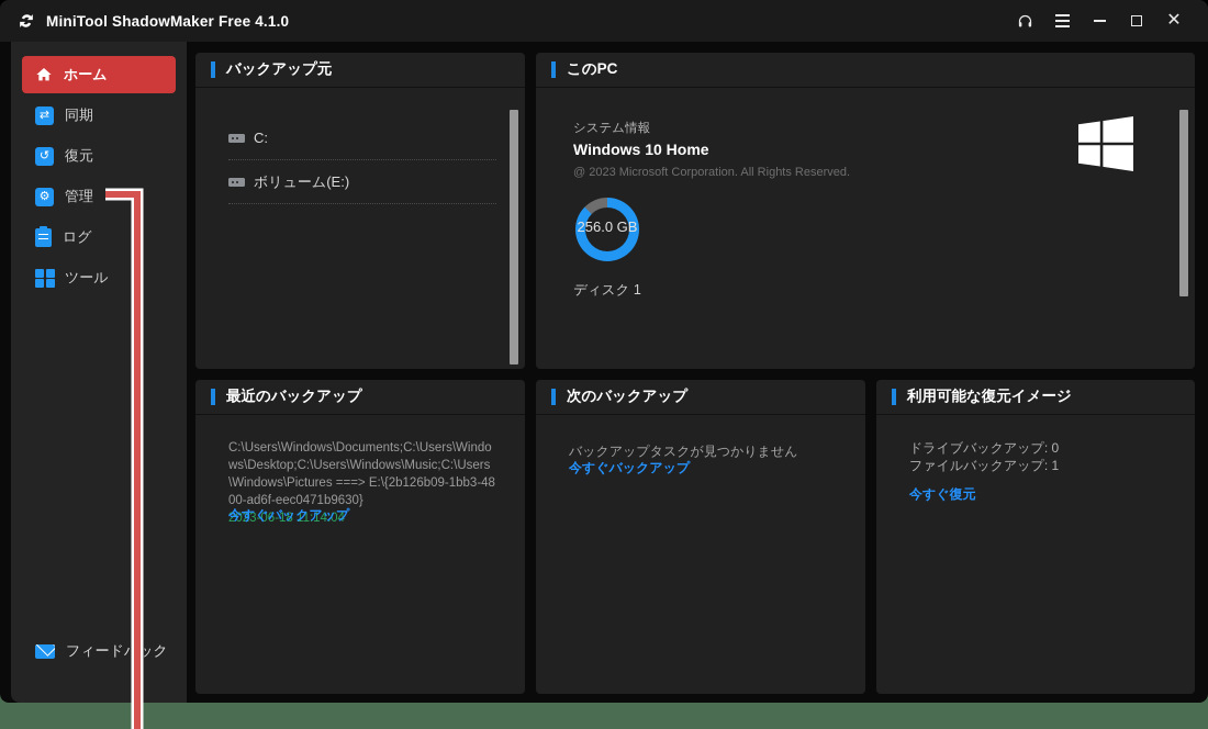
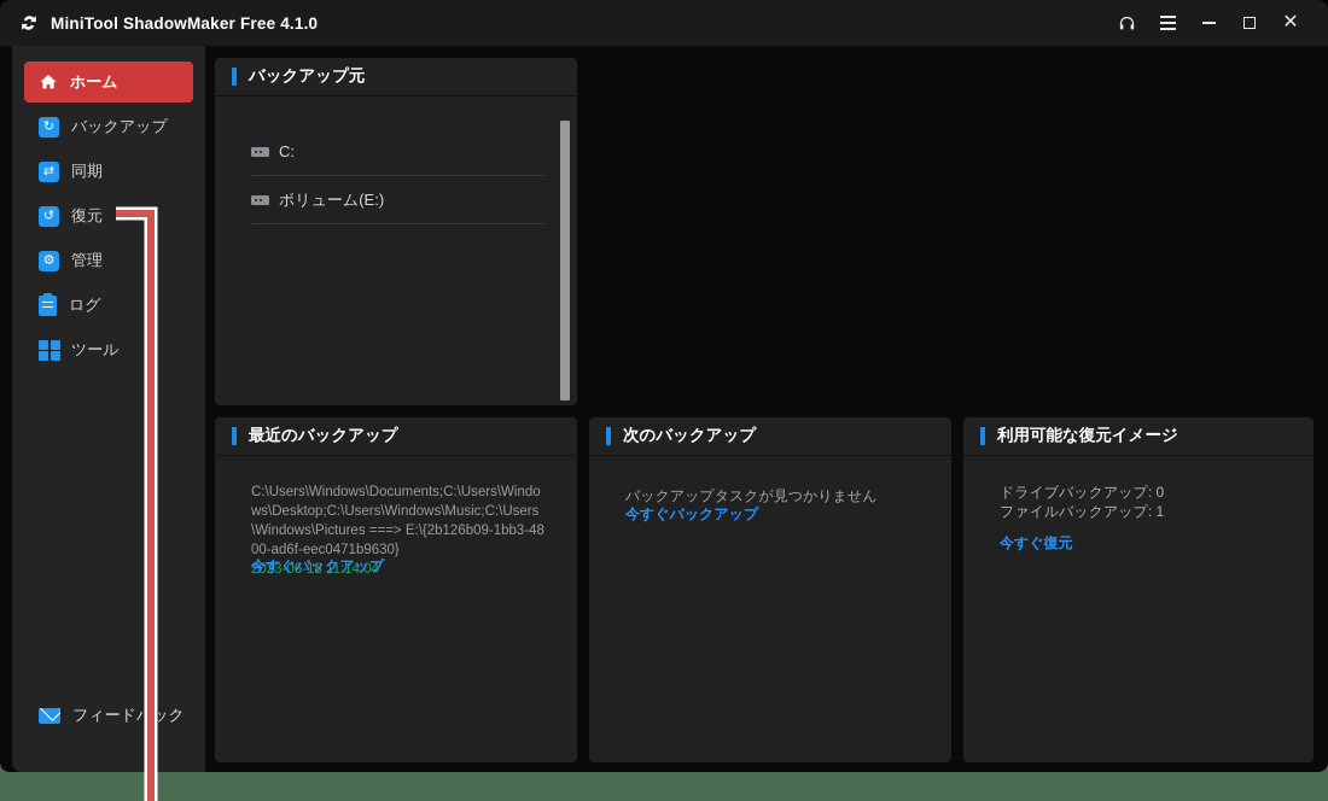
  MiniTool ShadowMaker Free 4.1.0
  ✕
  ホーム
+ ↻
+ バックアップ
  ⇄
  同期
  ↺
  復元
  ⚙
  管理
  ログ
  ツール
  フィードック
  バックアップ元
  C:
  ボリューム(E:)
- このPC
- システム情報
- Windows 10 Home
- @ 2023 Microsoft Corporation. All Rights Reserved.
- 256.0 GB
- ディスク 1
  最近のバックアップ
  C:\Users\Windows\Documents;C:\Users\Windows\Desktop;C:\Users\Windows\Music;C:\Users\Windows\Pictures ===> E:\{2b126b09-1bb3-4800-ad6f-eec0471b9630}
  2023-06-18 11:14:04
  今すぐバックアップ
  次のバックアップ
  バックアップタスクが見つかりません
  今すぐバックアップ
  利用可能な復元イメージ
  ドライブバックアップ: 0
  ファイルバックアップ: 1
  今すぐ復元
